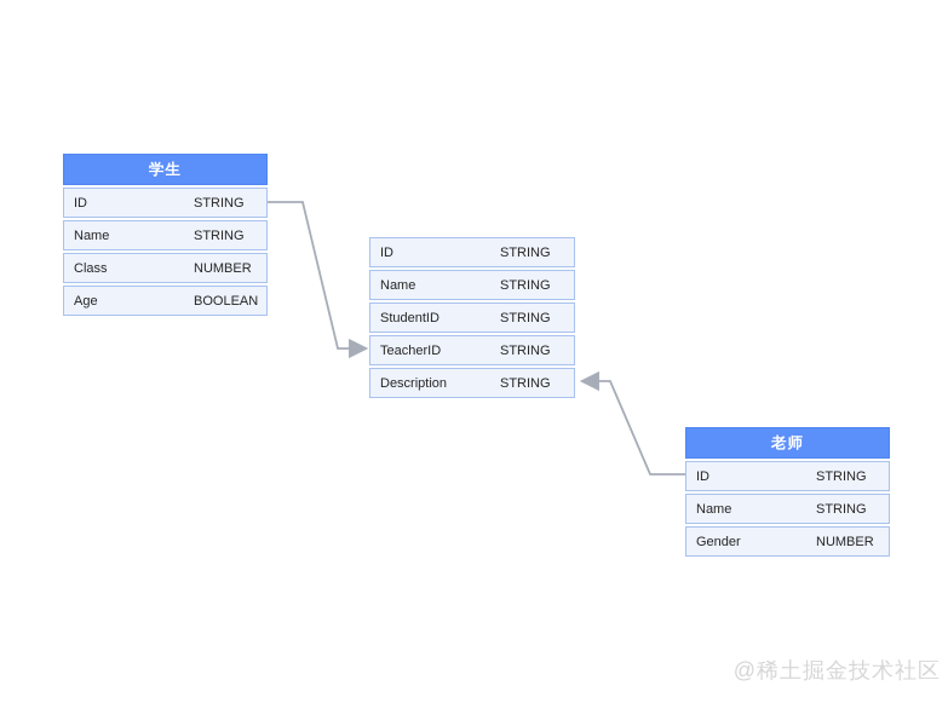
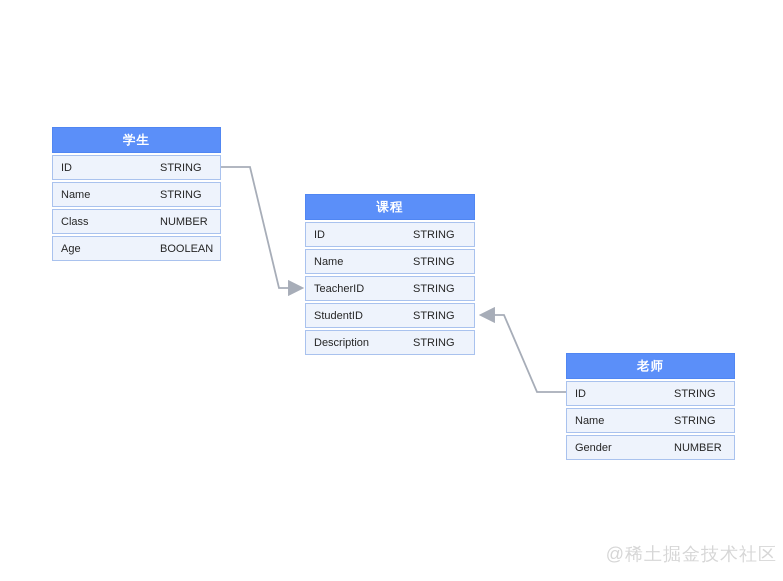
  学生
  ID
  STRING
  Name
  STRING
  Class
  NUMBER
  Age
  BOOLEAN
+ 课程
  ID
  STRING
  Name
  STRING
- StudentID
+ TeacherID
  STRING
- TeacherID
+ StudentID
  STRING
  Description
  STRING
  老师
  ID
  STRING
  Name
  STRING
  Gender
  NUMBER
  @稀土掘金技术社区
